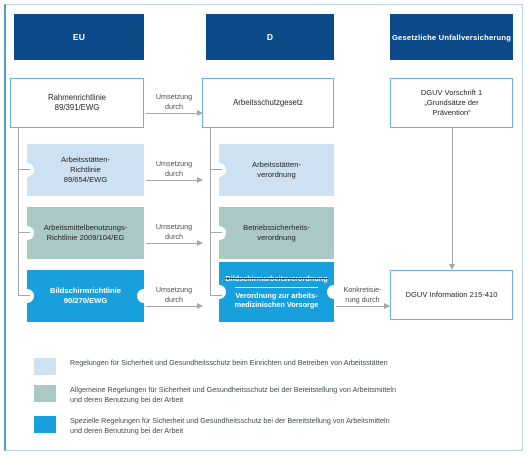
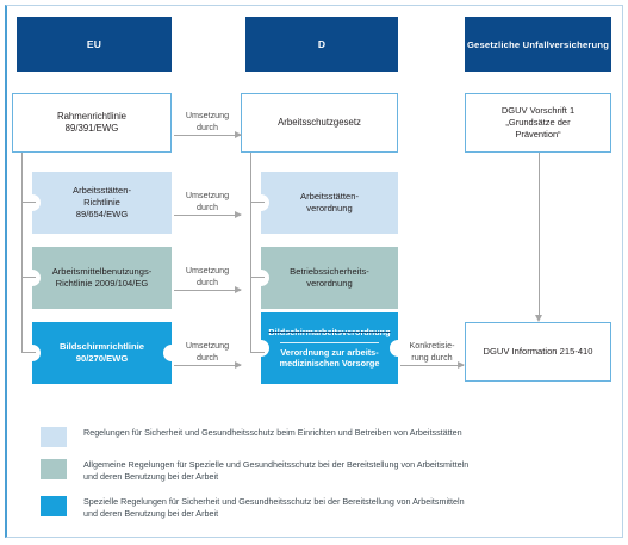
  EU
  D
  Gesetzliche Unfallversicherung
  Rahmenrichtlinie
  89/391/EWG
  Arbeitsstätten-
  Richtlinie
  89/654/EWG
  Arbeitsmittelbenutzungs-
  Richtlinie 2009/104/EG
  Bildschirmrichtlinie
  90/270/EWG
  Arbeitsschutzgesetz
  Arbeitsstätten-
  verordnung
  Betriebssicherheits-
  verordnung
  Bildschirmarbeitsverordnung
  Verordnung zur arbeits-
  medizinischen Vorsorge
  DGUV Vorschrift 1
  „Grundsätze der
  Prävention“
  DGUV Information 215-410
  Umsetzung
  durch
  Umsetzung
  durch
  Umsetzung
  durch
  Umsetzung
  durch
  Konkretisie-
  rung durch
  Regelungen für Sicherheit und Gesundheitsschutz beim Einrichten und Betreiben von Arbeitsstätten
- Allgemeine Regelungen für Sicherheit und Gesundheitsschutz bei der Bereitstellung von Arbeitsmitteln
+ Allgemeine Regelungen für Spezielle und Gesundheitsschutz bei der Bereitstellung von Arbeitsmitteln
  und deren Benutzung bei der Arbeit
  Spezielle Regelungen für Sicherheit und Gesundheitsschutz bei der Bereitstellung von Arbeitsmitteln
  und deren Benutzung bei der Arbeit
